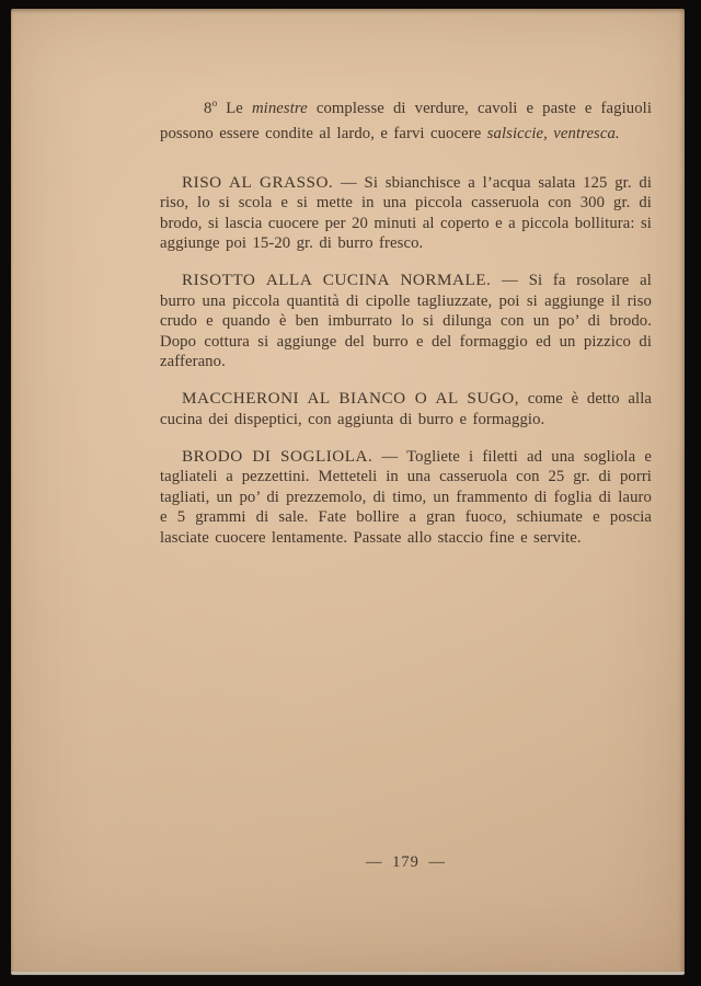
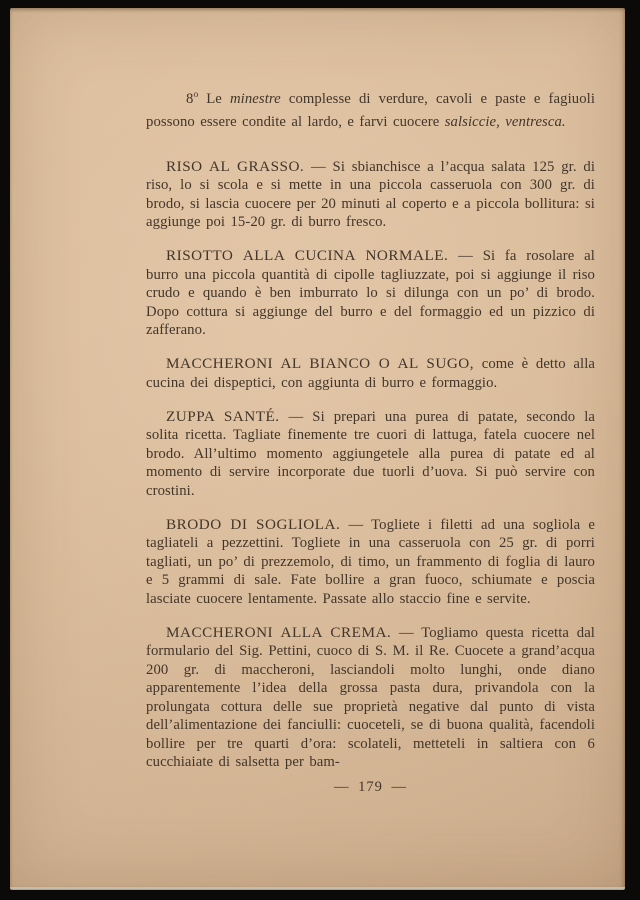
  8o Le minestre complesse di verdure, cavoli e paste e fagiuoli possono essere condite al lardo, e farvi cuocere salsiccie, ventresca.
  RISO AL GRASSO. — Si sbianchisce a l’acqua salata 125 gr. di riso, lo si scola e si mette in una piccola casseruola con 300 gr. di brodo, si lascia cuocere per 20 minuti al coperto e a piccola bollitura: si aggiunge poi 15-20 gr. di burro fresco.
  RISOTTO ALLA CUCINA NORMALE. — Si fa rosolare al burro una piccola quantità di cipolle tagliuzzate, poi si aggiunge il riso crudo e quando è ben imburrato lo si dilunga con un po’ di brodo. Dopo cottura si aggiunge del burro e del formaggio ed un pizzico di zafferano.
  MACCHERONI AL BIANCO O AL SUGO, come è detto alla cucina dei dispeptici, con aggiunta di burro e formaggio.
+ ZUPPA SANTÉ. — Si prepari una purea di patate, secondo la solita ricetta. Tagliate finemente tre cuori di lattuga, fatela cuocere nel brodo. All’ultimo momento aggiungetele alla purea di patate ed al momento di servire incorporate due tuorli d’uova. Si può servire con crostini.
- BRODO DI SOGLIOLA. — Togliete i filetti ad una sogliola e tagliateli a pezzettini. Metteteli in una casseruola con 25 gr. di porri tagliati, un po’ di prezzemolo, di timo, un frammento di foglia di lauro e 5 grammi di sale. Fate bollire a gran fuoco, schiumate e poscia lasciate cuocere lentamente. Passate allo staccio fine e servite.
+ BRODO DI SOGLIOLA. — Togliete i filetti ad una sogliola e tagliateli a pezzettini. Togliete in una casseruola con 25 gr. di porri tagliati, un po’ di prezzemolo, di timo, un frammento di foglia di lauro e 5 grammi di sale. Fate bollire a gran fuoco, schiumate e poscia lasciate cuocere lentamente. Passate allo staccio fine e servite.
+ MACCHERONI ALLA CREMA. — Togliamo questa ricetta dal formulario del Sig. Pettini, cuoco di S. M. il Re. Cuocete a grand’acqua 200 gr. di maccheroni, lasciandoli molto lunghi, onde diano apparentemente l’idea della grossa pasta dura, privandola con la prolungata cottura delle sue proprietà negative dal punto di vista dell’alimentazione dei fanciulli: cuoceteli, se di buona qualità, facendoli bollire per tre quarti d’ora: scolateli, metteteli in saltiera con 6 cucchiaiate di salsetta per bam-
  — 179 —
